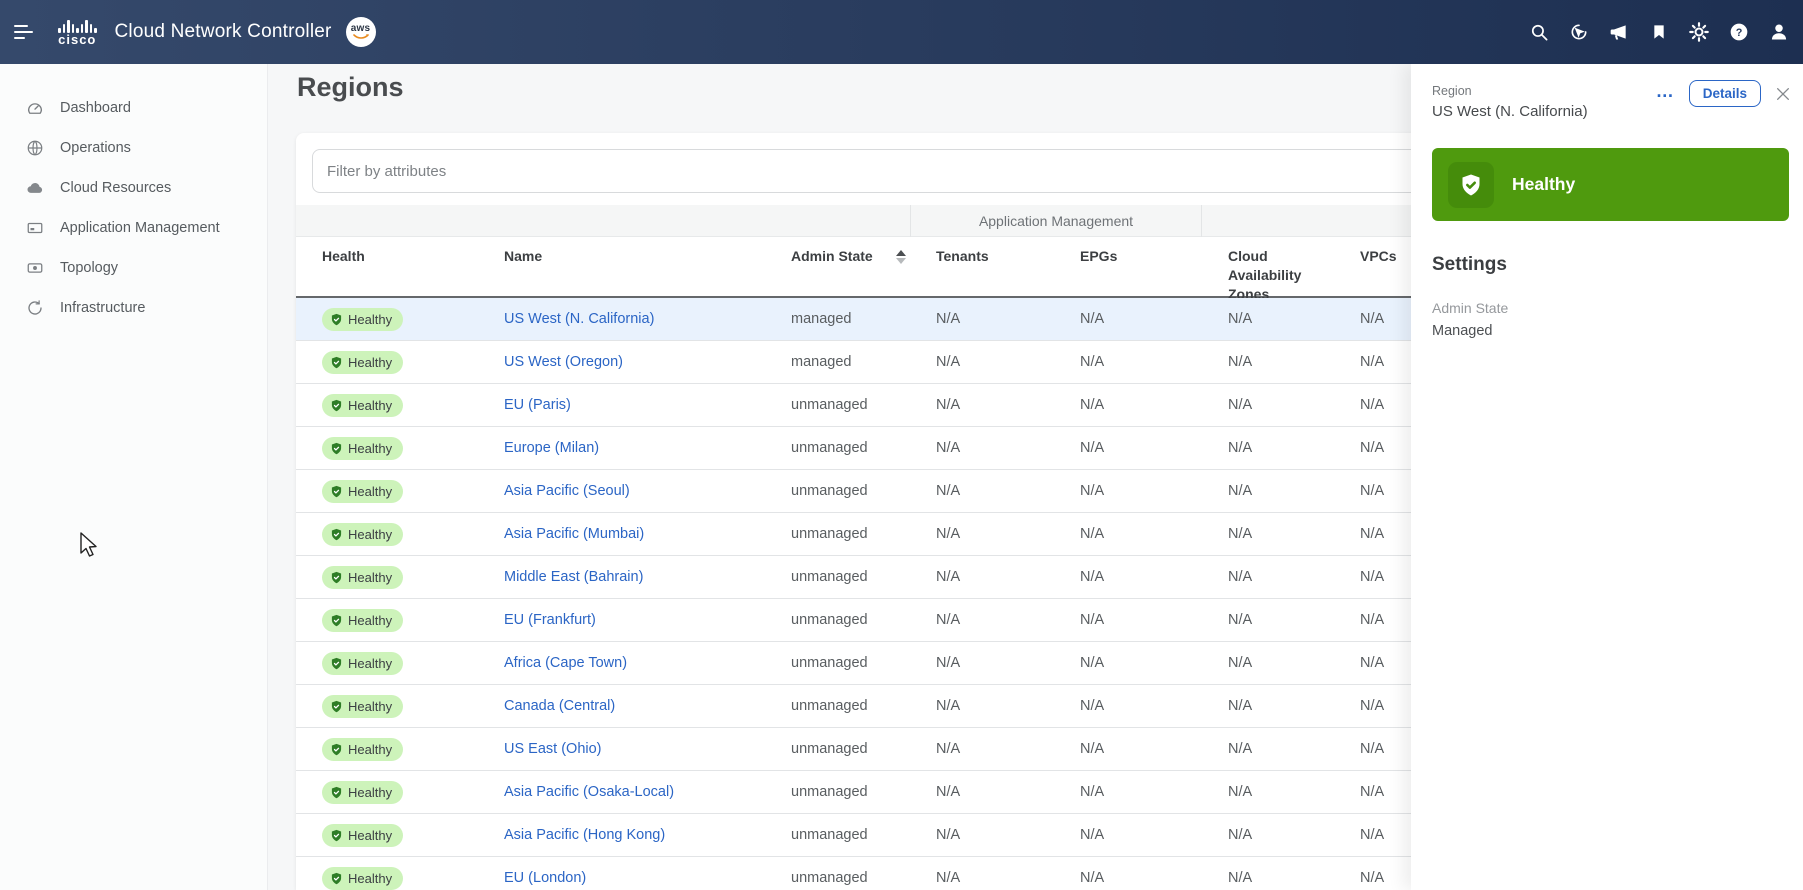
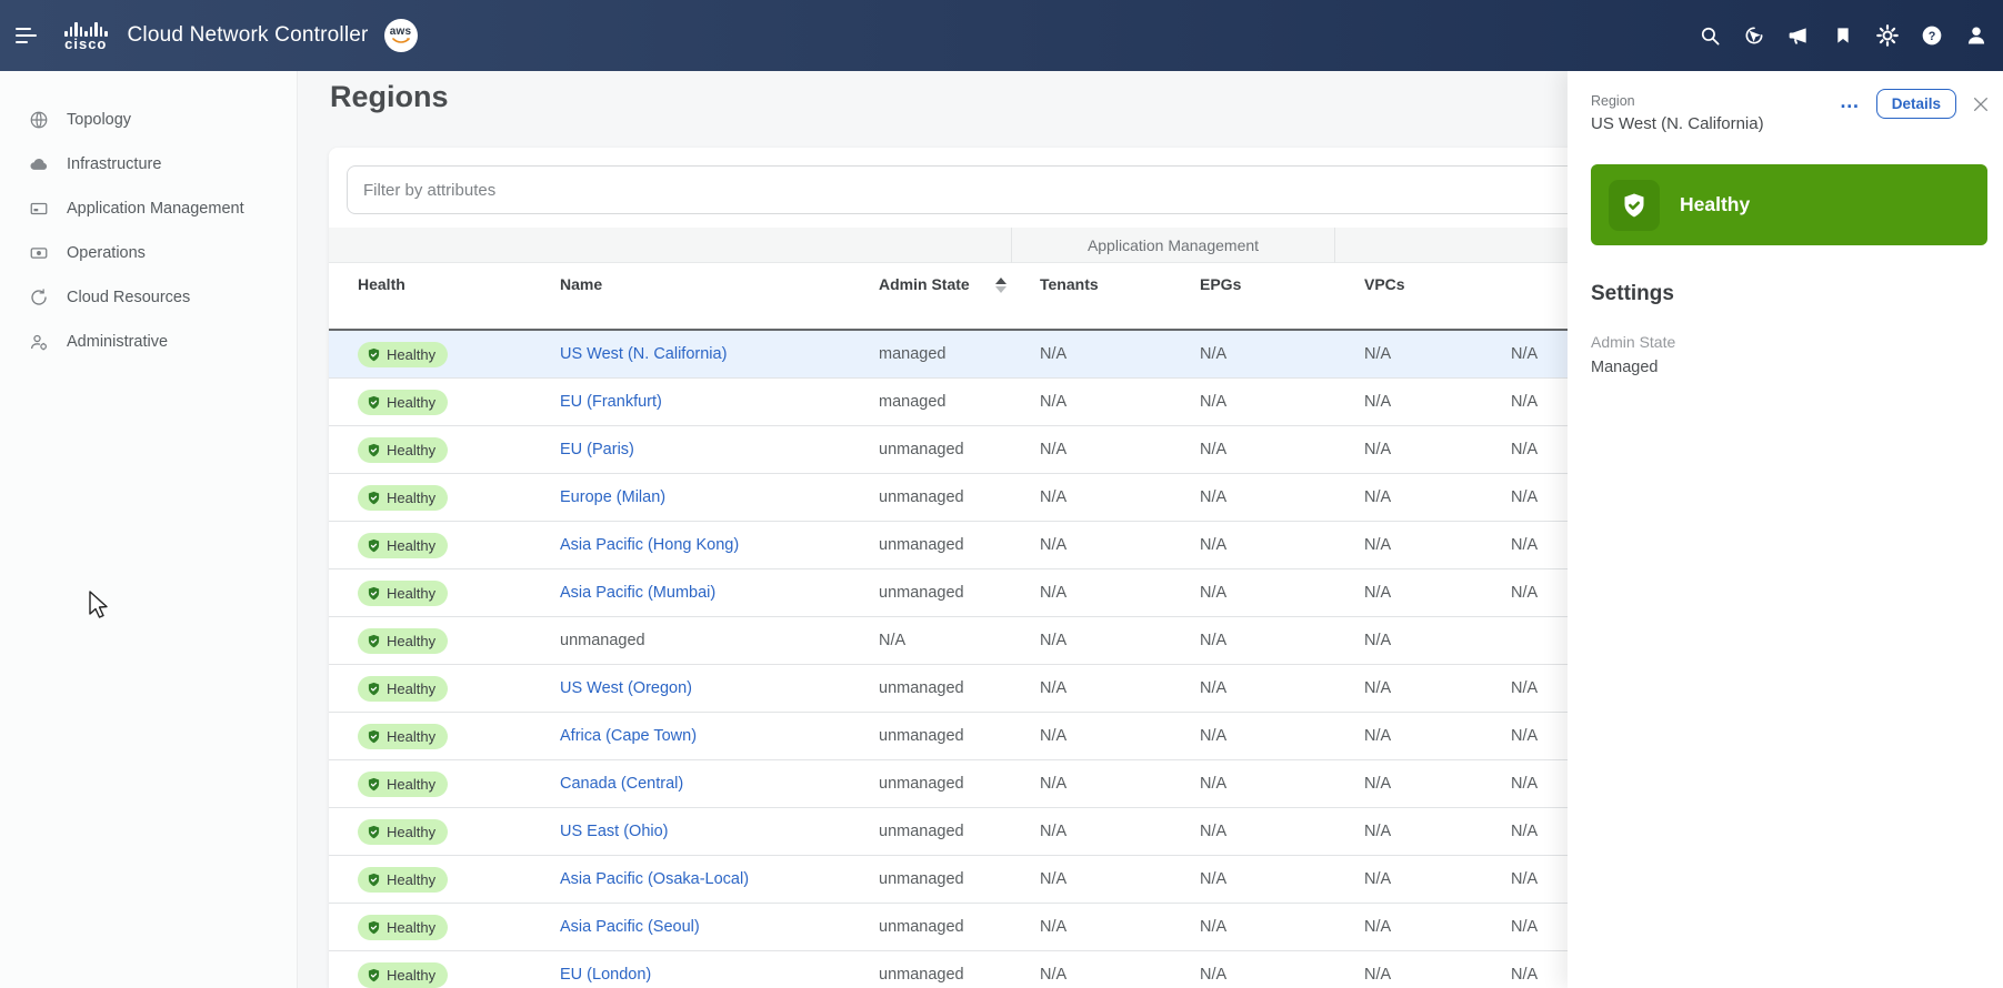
  cisco
  Cloud Network Controller
  aws
  ?
- Dashboard
- Operations
+ Topology
- Cloud Resources
+ Infrastructure
  Application Management
- Topology
+ Operations
- Infrastructure
+ Cloud Resources
+ Administrative
  Regions
  Filter by attributes
  Application Management
  Health
  Name
  Admin State
  Tenants
  EPGs
- Cloud Availability Zones
  VPCs
  Healthy
  US West (N. California)
  managed
  N/A
  N/A
  N/A
  N/A
  Healthy
- US West (Oregon)
+ EU (Frankfurt)
  managed
  N/A
  N/A
  N/A
  N/A
  Healthy
  EU (Paris)
  unmanaged
  N/A
  N/A
  N/A
  N/A
  Healthy
  Europe (Milan)
  unmanaged
  N/A
  N/A
  N/A
  N/A
  Healthy
- Asia Pacific (Seoul)
+ Asia Pacific (Hong Kong)
  unmanaged
  N/A
  N/A
  N/A
  N/A
  Healthy
  Asia Pacific (Mumbai)
  unmanaged
  N/A
  N/A
  N/A
  N/A
  Healthy
- Middle East (Bahrain)
  unmanaged
  N/A
  N/A
  N/A
  N/A
  Healthy
- EU (Frankfurt)
+ US West (Oregon)
  unmanaged
  N/A
  N/A
  N/A
  N/A
  Healthy
  Africa (Cape Town)
  unmanaged
  N/A
  N/A
  N/A
  N/A
  Healthy
  Canada (Central)
  unmanaged
  N/A
  N/A
  N/A
  N/A
  Healthy
  US East (Ohio)
  unmanaged
  N/A
  N/A
  N/A
  N/A
  Healthy
  Asia Pacific (Osaka-Local)
  unmanaged
  N/A
  N/A
  N/A
  N/A
  Healthy
- Asia Pacific (Hong Kong)
+ Asia Pacific (Seoul)
  unmanaged
  N/A
  N/A
  N/A
  N/A
  Healthy
  EU (London)
  unmanaged
  N/A
  N/A
  N/A
  N/A
  Region
  US West (N. California)
  …
  Details
  Healthy
  Settings
  Admin State
  Managed
